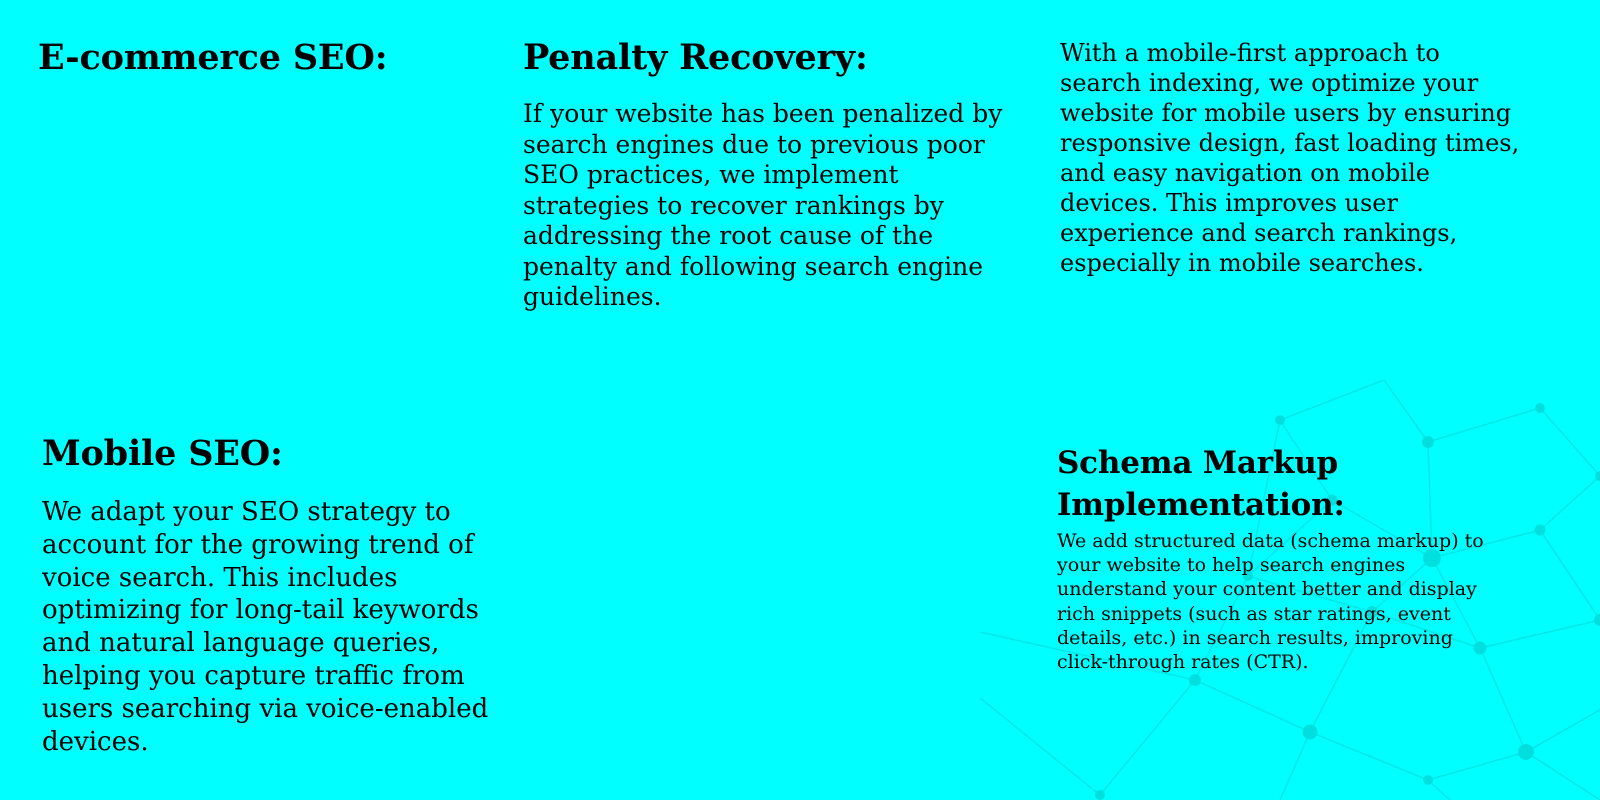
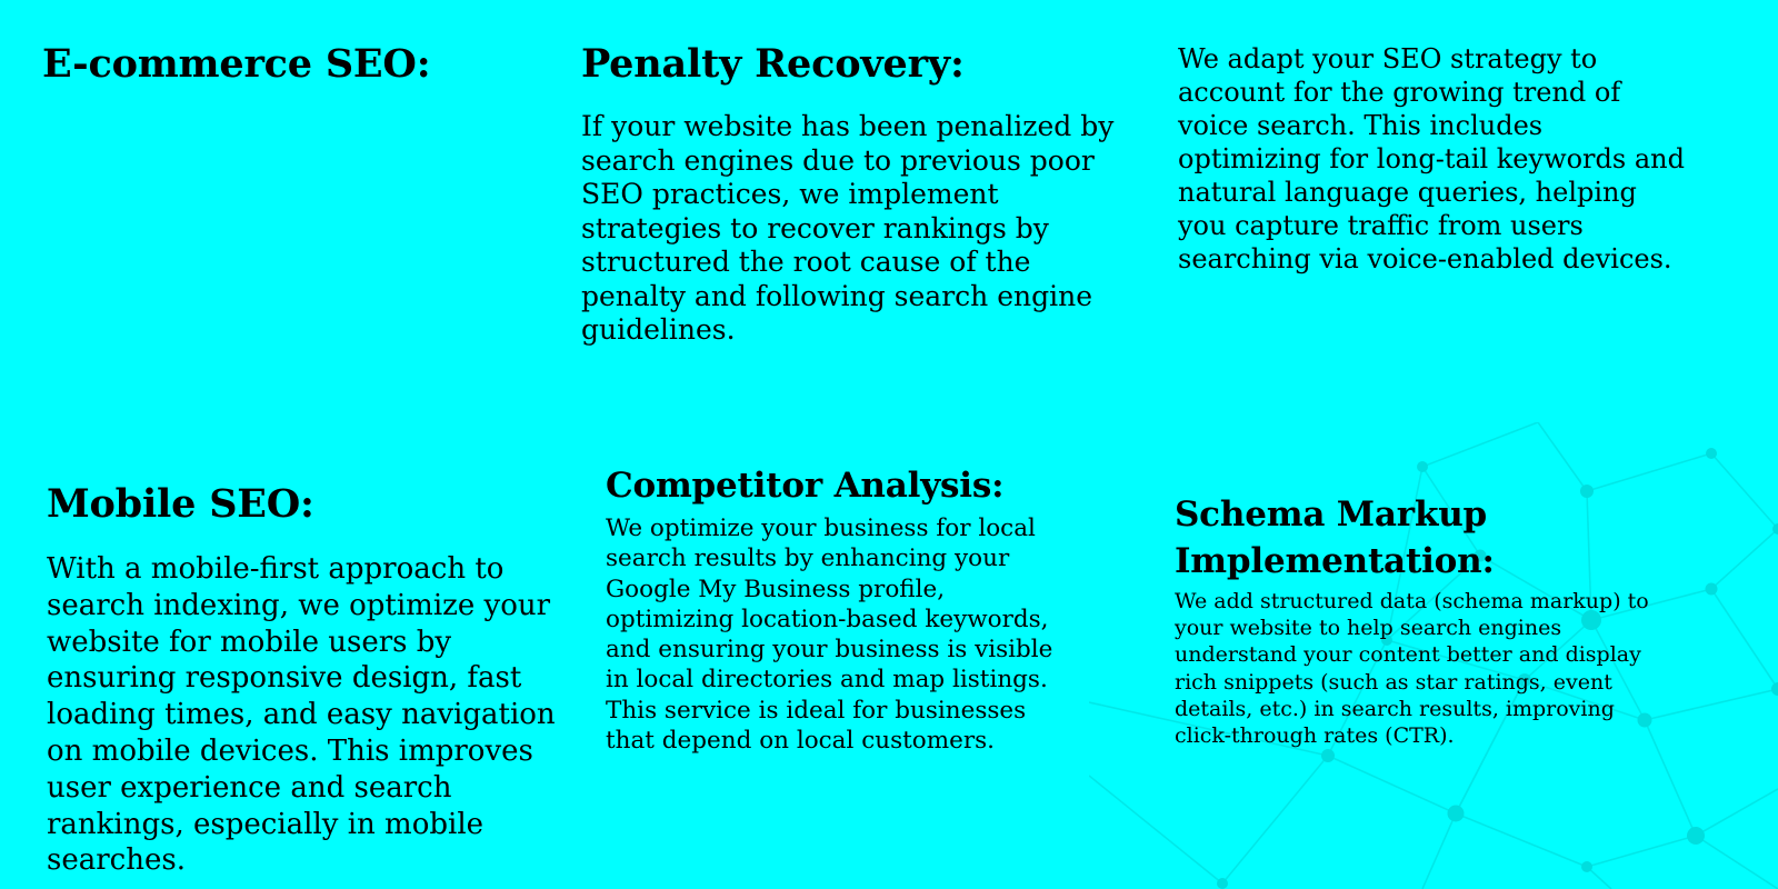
  E-commerce SEO:
  Penalty Recovery:
- If your website has been penalized by search engines due to previous poor SEO practices, we implement strategies to recover rankings by addressing the root cause of the penalty and following search engine guidelines.
+ If your website has been penalized by search engines due to previous poor SEO practices, we implement strategies to recover rankings by structured the root cause of the penalty and following search engine guidelines.
- With a mobile-first approach to search indexing, we optimize your website for mobile users by ensuring responsive design, fast loading times, and easy navigation on mobile devices. This improves user experience and search rankings, especially in mobile searches.
+ We adapt your SEO strategy to account for the growing trend of voice search. This includes optimizing for long-tail keywords and natural language queries, helping you capture traffic from users searching via voice-enabled devices.
  Mobile SEO:
- We adapt your SEO strategy to account for the growing trend of voice search. This includes optimizing for long-tail keywords and natural language queries, helping you capture traffic from users searching via voice-enabled devices.
+ With a mobile-first approach to search indexing, we optimize your website for mobile users by ensuring responsive design, fast loading times, and easy navigation on mobile devices. This improves user experience and search rankings, especially in mobile searches.
+ Competitor Analysis:
+ We optimize your business for local search results by enhancing your Google My Business profile, optimizing location-based keywords, and ensuring your business is visible in local directories and map listings. This service is ideal for businesses that depend on local customers.
  Schema Markup Implementation:
  We add structured data (schema markup) to your website to help search engines understand your content better and display rich snippets (such as star ratings, event details, etc.) in search results, improving click-through rates (CTR).
